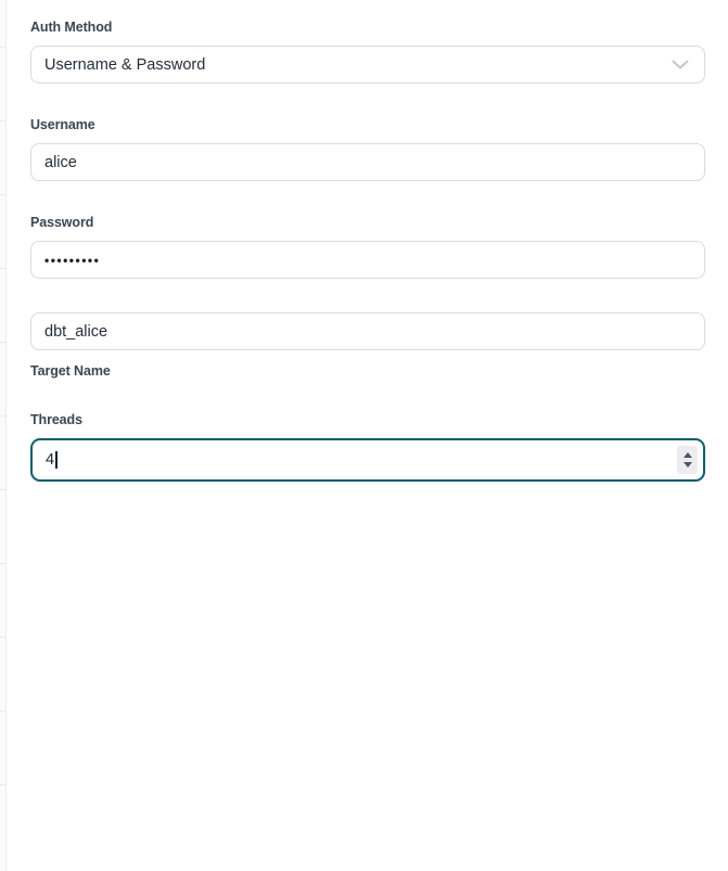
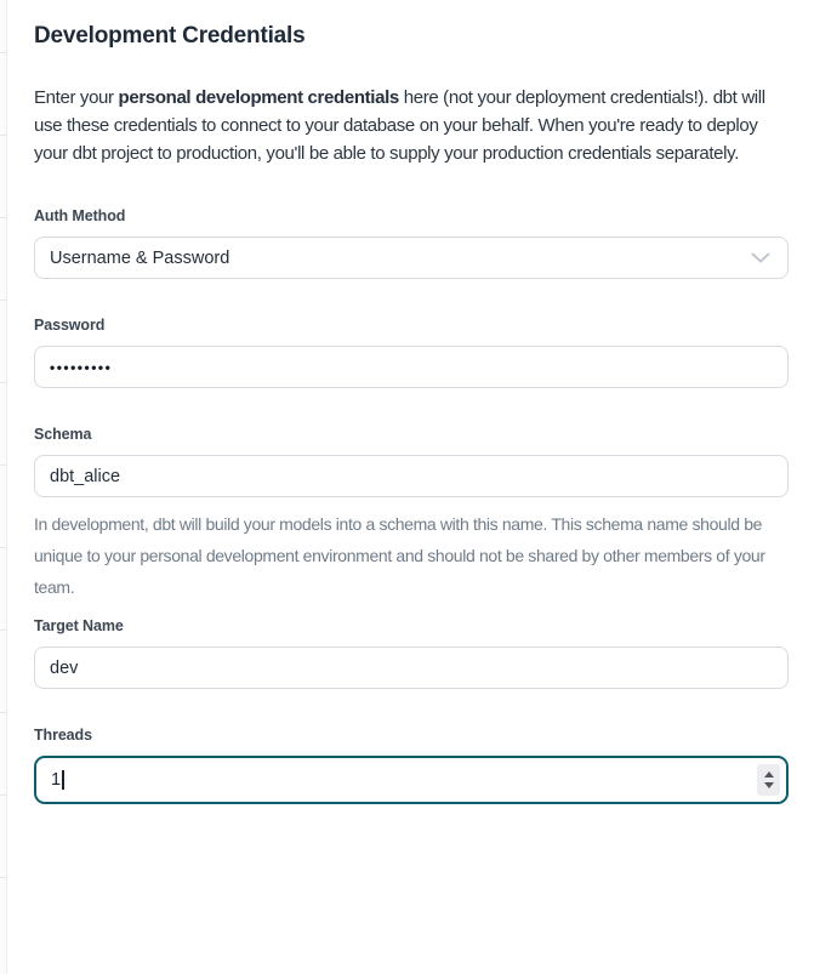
+ Development Credentials
+ Enter your personal development credentials here (not your deployment credentials!). dbt will use these credentials to connect to your database on your behalf. When you're ready to deploy your dbt project to production, you'll be able to supply your production credentials separately.
  Auth Method
  Username & Password
- Username
- alice
  Password
  •••••••••
+ Schema
  dbt_alice
+ In development, dbt will build your models into a schema with this name. This schema name should be unique to your personal development environment and should not be shared by other members of your team.
  Target Name
+ dev
  Threads
- 4
+ 1
